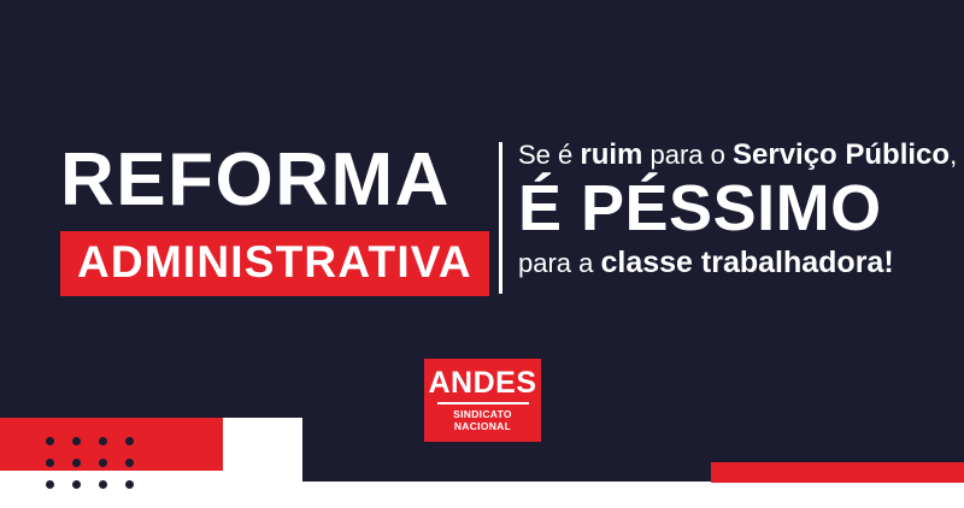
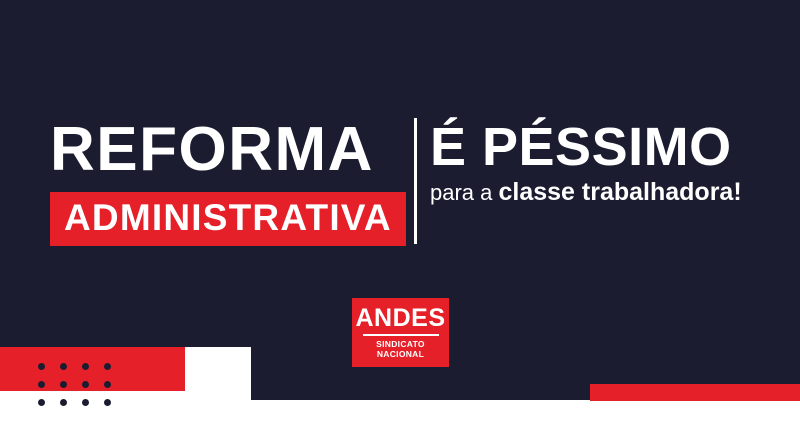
  REFORMA
  ADMINISTRATIVA
- Se é ruim para o Serviço Público,
  É PÉSSIMO
  para a classe trabalhadora!
  ANDES
  SINDICATO NACIONAL
